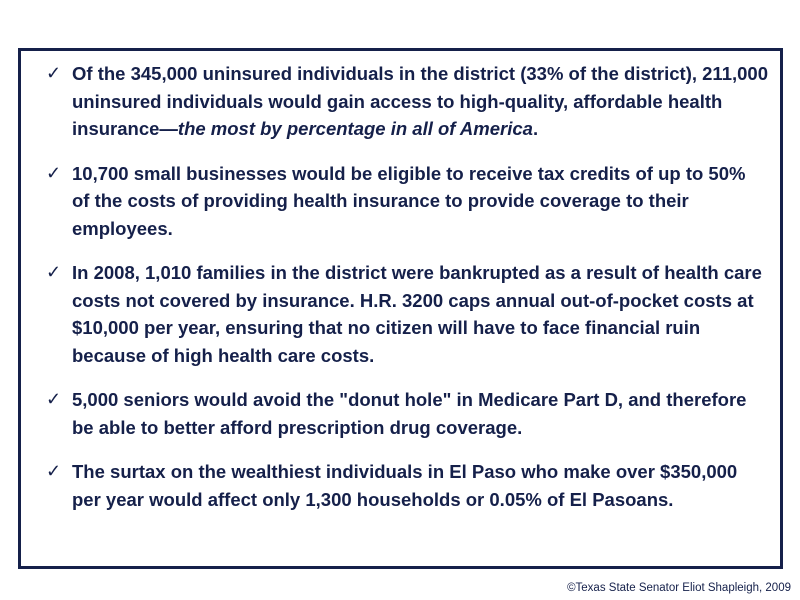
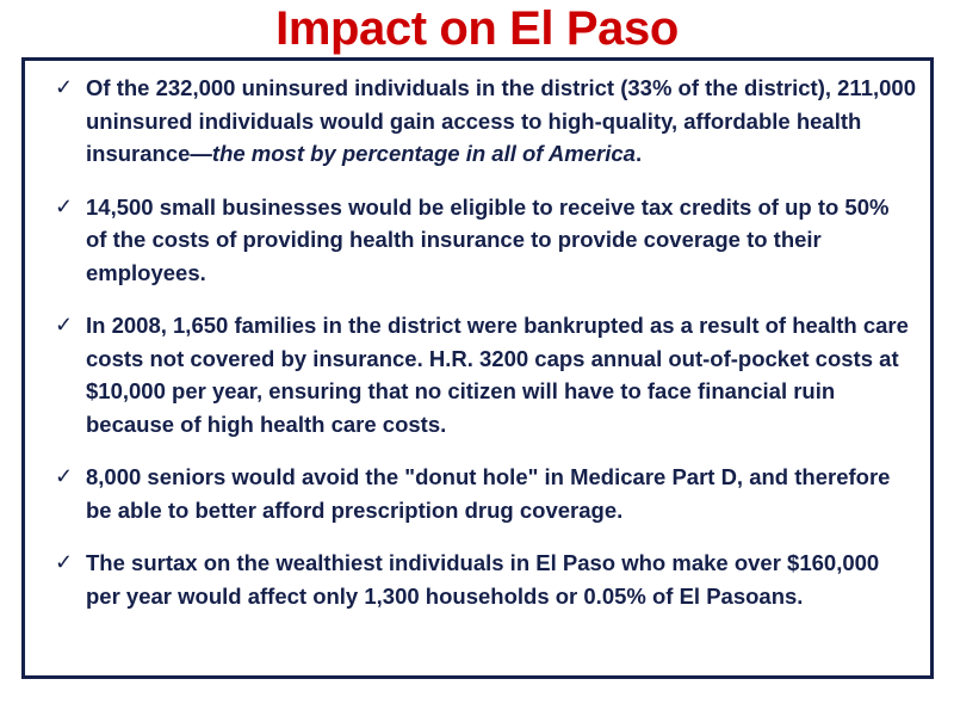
+ Impact on El Paso
  ✓
- Of the 345,000 uninsured individuals in the district (33% of the district), 211,000 uninsured individuals would gain access to high-quality, affordable health insurance—the most by percentage in all of America.
+ Of the 232,000 uninsured individuals in the district (33% of the district), 211,000 uninsured individuals would gain access to high-quality, affordable health insurance—the most by percentage in all of America.
  ✓
- 10,700 small businesses would be eligible to receive tax credits of up to 50% of the costs of providing health insurance to provide coverage to their employees.
+ 14,500 small businesses would be eligible to receive tax credits of up to 50% of the costs of providing health insurance to provide coverage to their employees.
  ✓
- In 2008, 1,010 families in the district were bankrupted as a result of health care costs not covered by insurance. H.R. 3200 caps annual out-of-pocket costs at $10,000 per year, ensuring that no citizen will have to face financial ruin because of high health care costs.
+ In 2008, 1,650 families in the district were bankrupted as a result of health care costs not covered by insurance. H.R. 3200 caps annual out-of-pocket costs at $10,000 per year, ensuring that no citizen will have to face financial ruin because of high health care costs.
  ✓
- 5,000 seniors would avoid the "donut hole" in Medicare Part D, and therefore be able to better afford prescription drug coverage.
+ 8,000 seniors would avoid the "donut hole" in Medicare Part D, and therefore be able to better afford prescription drug coverage.
  ✓
- The surtax on the wealthiest individuals in El Paso who make over $350,000 per year would affect only 1,300 households or 0.05% of El Pasoans.
+ The surtax on the wealthiest individuals in El Paso who make over $160,000 per year would affect only 1,300 households or 0.05% of El Pasoans.
- ©Texas State Senator Eliot Shapleigh, 2009
